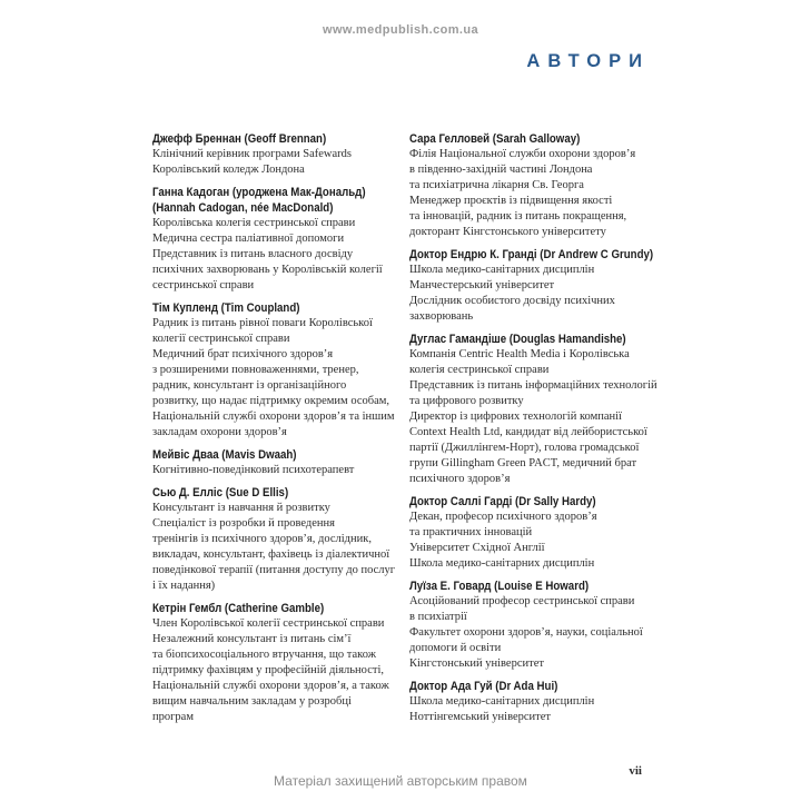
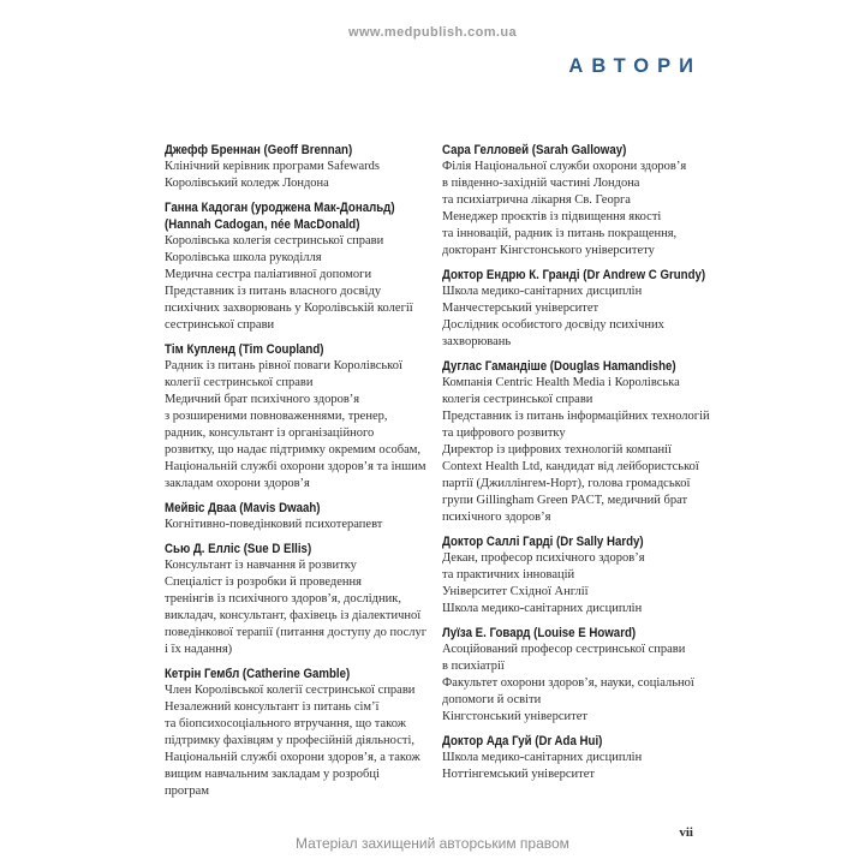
  www.medpublish.com.ua
  АВТОРИ
  Джефф Бреннан (Geoff Brennan)
  Клінічний керівник програми Safewards
  Королівський коледж Лондона
  Ганна Кадоган (уроджена Мак-Дональд)
  (Hannah Cadogan, née MacDonald)
  Королівська колегія сестринської справи
+ Королівська школа рукоділля
  Медична сестра паліативної допомоги
  Представник із питань власного досвіду
  психічних захворювань у Королівській колегії
  сестринської справи
  Тім Купленд (Tim Coupland)
  Радник із питань рівної поваги Королівської
  колегії сестринської справи
  Медичний брат психічного здоров’я
  з розширеними повноваженнями, тренер,
  радник, консультант із організаційного
  розвитку, що надає підтримку окремим особам,
  Національній службі охорони здоров’я та іншим
  закладам охорони здоров’я
  Мейвіс Дваа (Mavis Dwaah)
  Когнітивно-поведінковий психотерапевт
  Сью Д. Елліс (Sue D Ellis)
  Консультант із навчання й розвитку
  Спеціаліст із розробки й проведення
  тренінгів із психічного здоров’я, дослідник,
  викладач, консультант, фахівець із діалектичної
  поведінкової терапії (питання доступу до послуг
  і їх надання)
  Кетрін Гембл (Catherine Gamble)
  Член Королівської колегії сестринської справи
  Незалежний консультант із питань сім’ї
  та біопсихосоціального втручання, що також
  підтримку фахівцям у професійній діяльності,
  Національній службі охорони здоров’я, а також
  вищим навчальним закладам у розробці
  програм
  Сара Гелловей (Sarah Galloway)
  Філія Національної служби охорони здоров’я
  в південно-західній частині Лондона
  та психіатрична лікарня Св. Георга
  Менеджер проєктів із підвищення якості
  та інновацій, радник із питань покращення,
  докторант Кінгстонського університету
  Доктор Ендрю К. Гранді (Dr Andrew C Grundy)
  Школа медико-санітарних дисциплін
  Манчестерський університет
  Дослідник особистого досвіду психічних
  захворювань
  Дуглас Гамандіше (Douglas Hamandishe)
  Компанія Centric Health Media і Королівська
  колегія сестринської справи
  Представник із питань інформаційних технологій
  та цифрового розвитку
  Директор із цифрових технологій компанії
  Context Health Ltd, кандидат від лейбористської
  партії (Джиллінгем-Норт), голова громадської
  групи Gillingham Green PACT, медичний брат
  психічного здоров’я
  Доктор Саллі Гарді (Dr Sally Hardy)
  Декан, професор психічного здоров’я
  та практичних інновацій
  Університет Східної Англії
  Школа медико-санітарних дисциплін
  Луїза Е. Говард (Louise E Howard)
  Асоційований професор сестринської справи
  в психіатрії
  Факультет охорони здоров’я, науки, соціальної
  допомоги й освіти
  Кінгстонський університет
  Доктор Ада Гуй (Dr Ada Hui)
  Школа медико-санітарних дисциплін
  Ноттінгемський університет
  vii
  Матеріал захищений авторським правом
